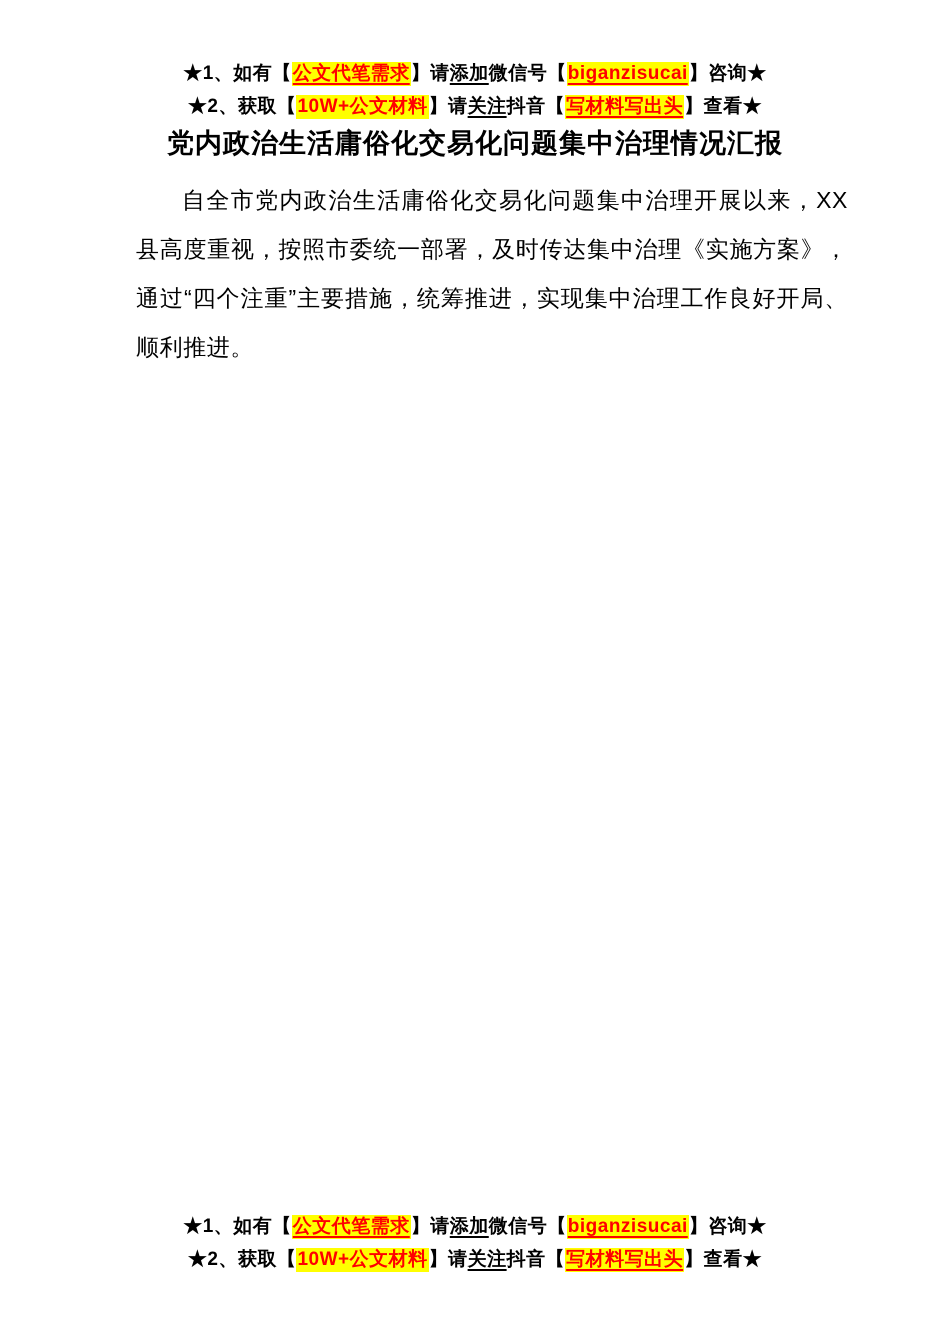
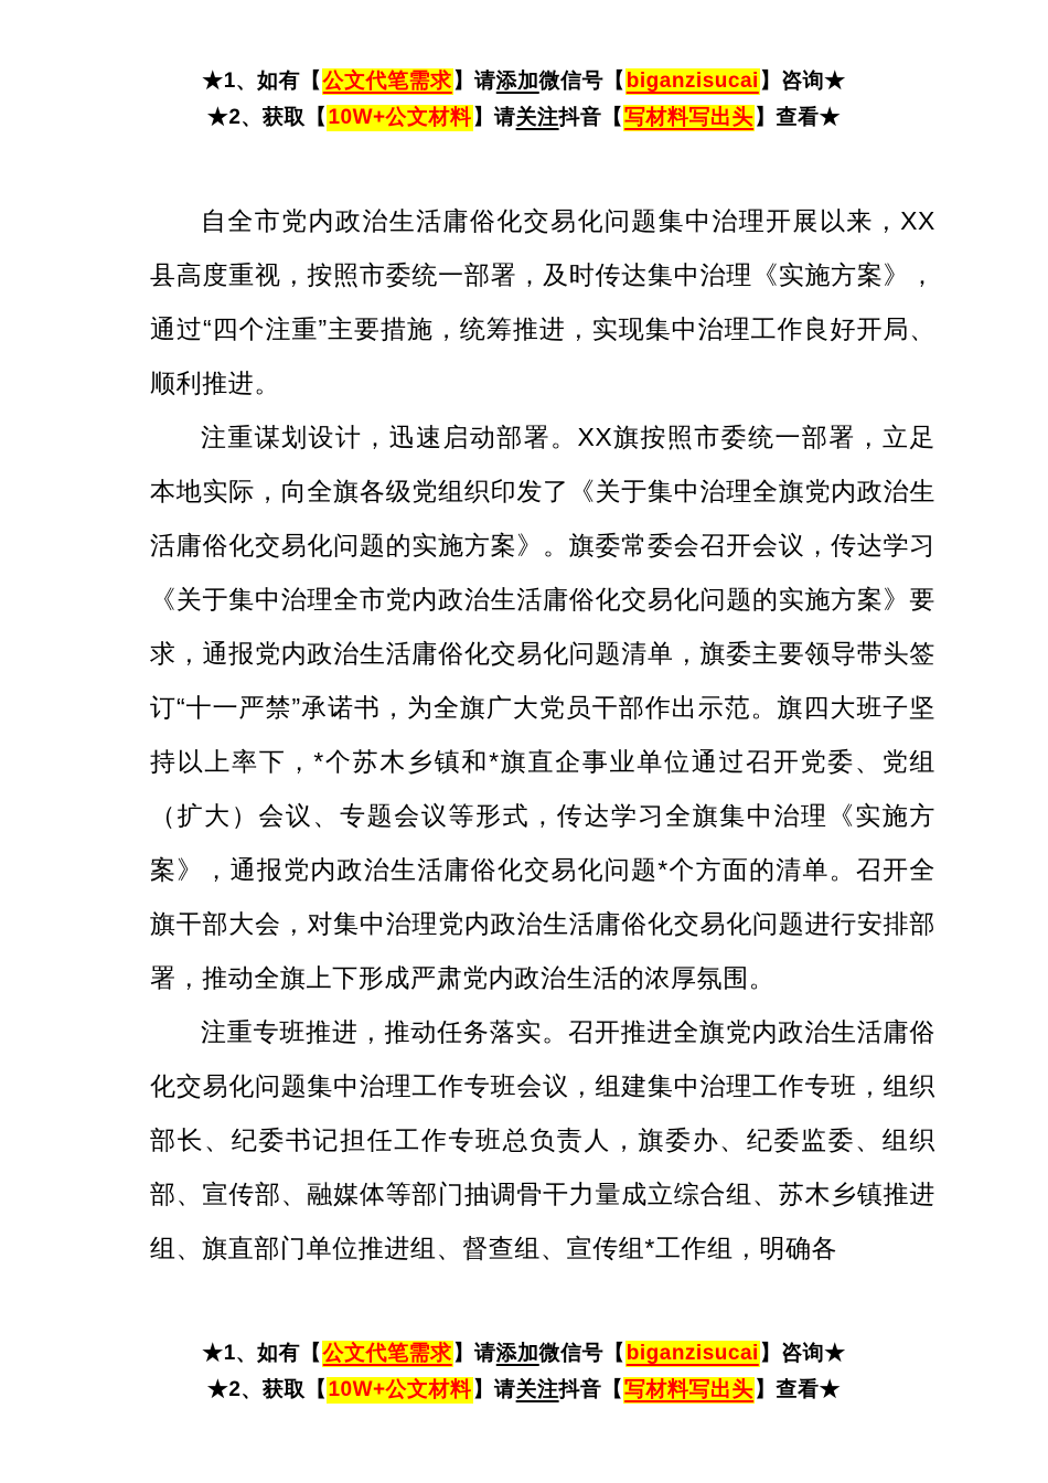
  ★1、如有【公文代笔需求】请添加微信号【biganzisucai】咨询★
  ★2、获取【10W+公文材料】请关注抖音【写材料写出头】查看★
- 党内政治生活庸俗化交易化问题集中治理情况汇报
  自全市党内政治生活庸俗化交易化问题集中治理开展以来，XX县高度重视，按照市委统一部署，及时传达集中治理《实施方案》，通过“四个注重”主要措施，统筹推进，实现集中治理工作良好开局、顺利推进。
+ 注重谋划设计，迅速启动部署。XX旗按照市委统一部署，立足本地实际，向全旗各级党组织印发了《关于集中治理全旗党内政治生活庸俗化交易化问题的实施方案》。旗委常委会召开会议，传达学习《关于集中治理全市党内政治生活庸俗化交易化问题的实施方案》要求，通报党内政治生活庸俗化交易化问题清单，旗委主要领导带头签订“十一严禁”承诺书，为全旗广大党员干部作出示范。旗四大班子坚持以上率下，*个苏木乡镇和*旗直企事业单位通过召开党委、党组（扩大）会议、专题会议等形式，传达学习全旗集中治理《实施方案》，通报党内政治生活庸俗化交易化问题*个方面的清单。召开全旗干部大会，对集中治理党内政治生活庸俗化交易化问题进行安排部署，推动全旗上下形成严肃党内政治生活的浓厚氛围。
+ 注重专班推进，推动任务落实。召开推进全旗党内政治生活庸俗化交易化问题集中治理工作专班会议，组建集中治理工作专班，组织部长、纪委书记担任工作专班总负责人，旗委办、纪委监委、组织部、宣传部、融媒体等部门抽调骨干力量成立综合组、苏木乡镇推进组、旗直部门单位推进组、督查组、宣传组*工作组，明确各
  ★1、如有【公文代笔需求】请添加微信号【biganzisucai】咨询★
  ★2、获取【10W+公文材料】请关注抖音【写材料写出头】查看★
